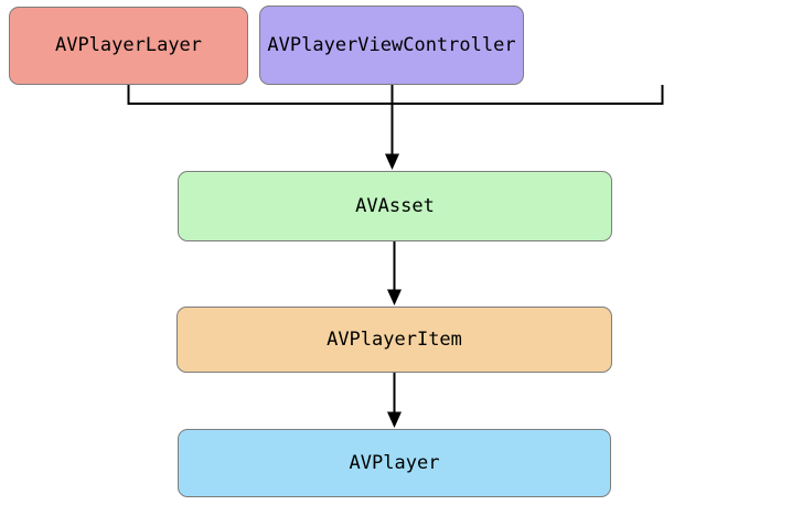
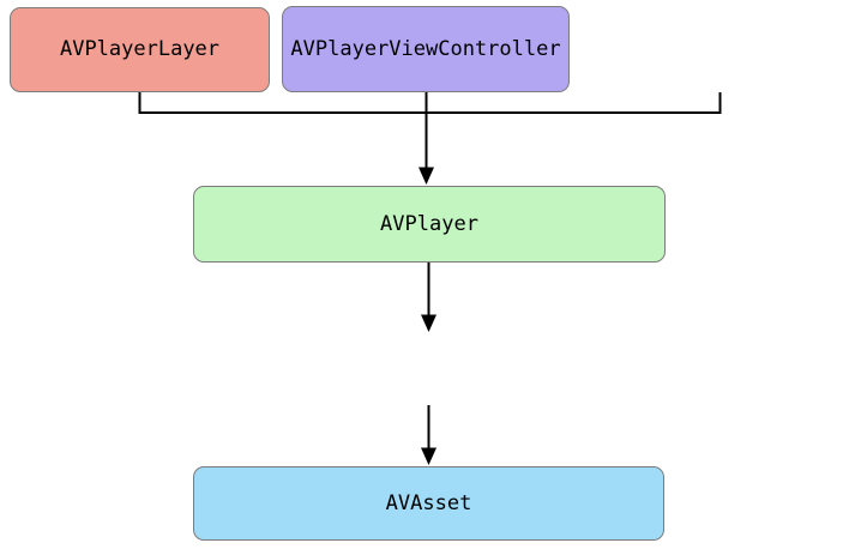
  AVPlayerLayer
  AVPlayerViewController
- AVAsset
+ AVPlayer
- AVPlayerItem
- AVPlayer
+ AVAsset
